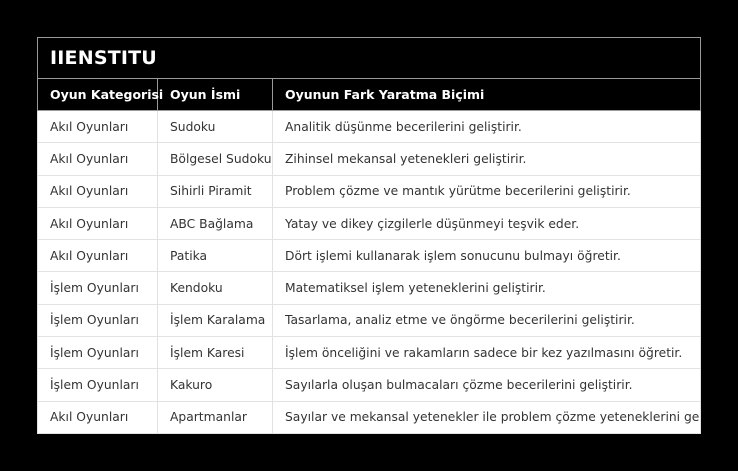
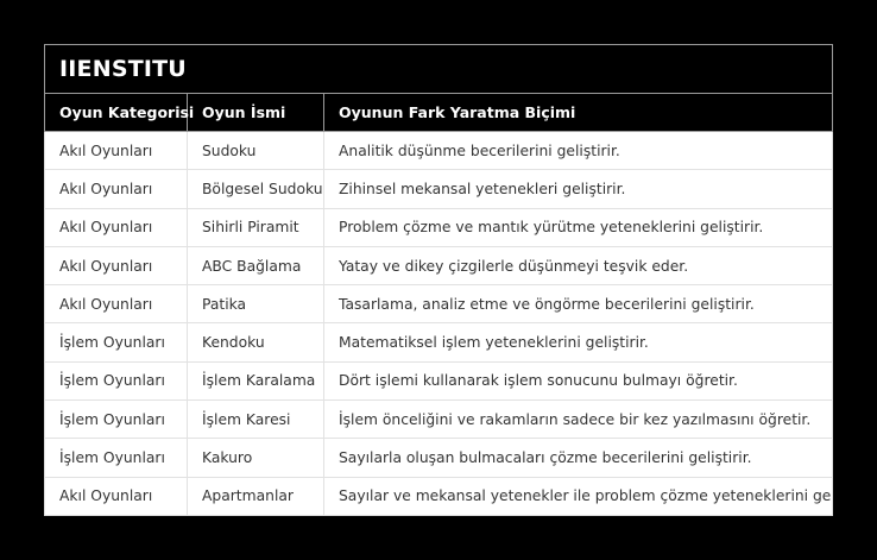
  IIENSTITU
  Oyun Kategorisi	Oyun İsmi	Oyunun Fark Yaratma Biçimi
  Akıl Oyunları	Sudoku	Analitik düşünme becerilerini geliştirir.
  Akıl Oyunları	Bölgesel Sudoku	Zihinsel mekansal yetenekleri geliştirir.
- Akıl Oyunları	Sihirli Piramit	Problem çözme ve mantık yürütme becerilerini geliştirir.
+ Akıl Oyunları	Sihirli Piramit	Problem çözme ve mantık yürütme yeteneklerini geliştirir.
  Akıl Oyunları	ABC Bağlama	Yatay ve dikey çizgilerle düşünmeyi teşvik eder.
- Akıl Oyunları	Patika	Dört işlemi kullanarak işlem sonucunu bulmayı öğretir.
+ Akıl Oyunları	Patika	Tasarlama, analiz etme ve öngörme becerilerini geliştirir.
  İşlem Oyunları	Kendoku	Matematiksel işlem yeteneklerini geliştirir.
- İşlem Oyunları	İşlem Karalama	Tasarlama, analiz etme ve öngörme becerilerini geliştirir.
+ İşlem Oyunları	İşlem Karalama	Dört işlemi kullanarak işlem sonucunu bulmayı öğretir.
  İşlem Oyunları	İşlem Karesi	İşlem önceliğini ve rakamların sadece bir kez yazılmasını öğretir.
  İşlem Oyunları	Kakuro	Sayılarla oluşan bulmacaları çözme becerilerini geliştirir.
  Akıl Oyunları	Apartmanlar	Sayılar ve mekansal yetenekler ile problem çözme yeteneklerini ge
